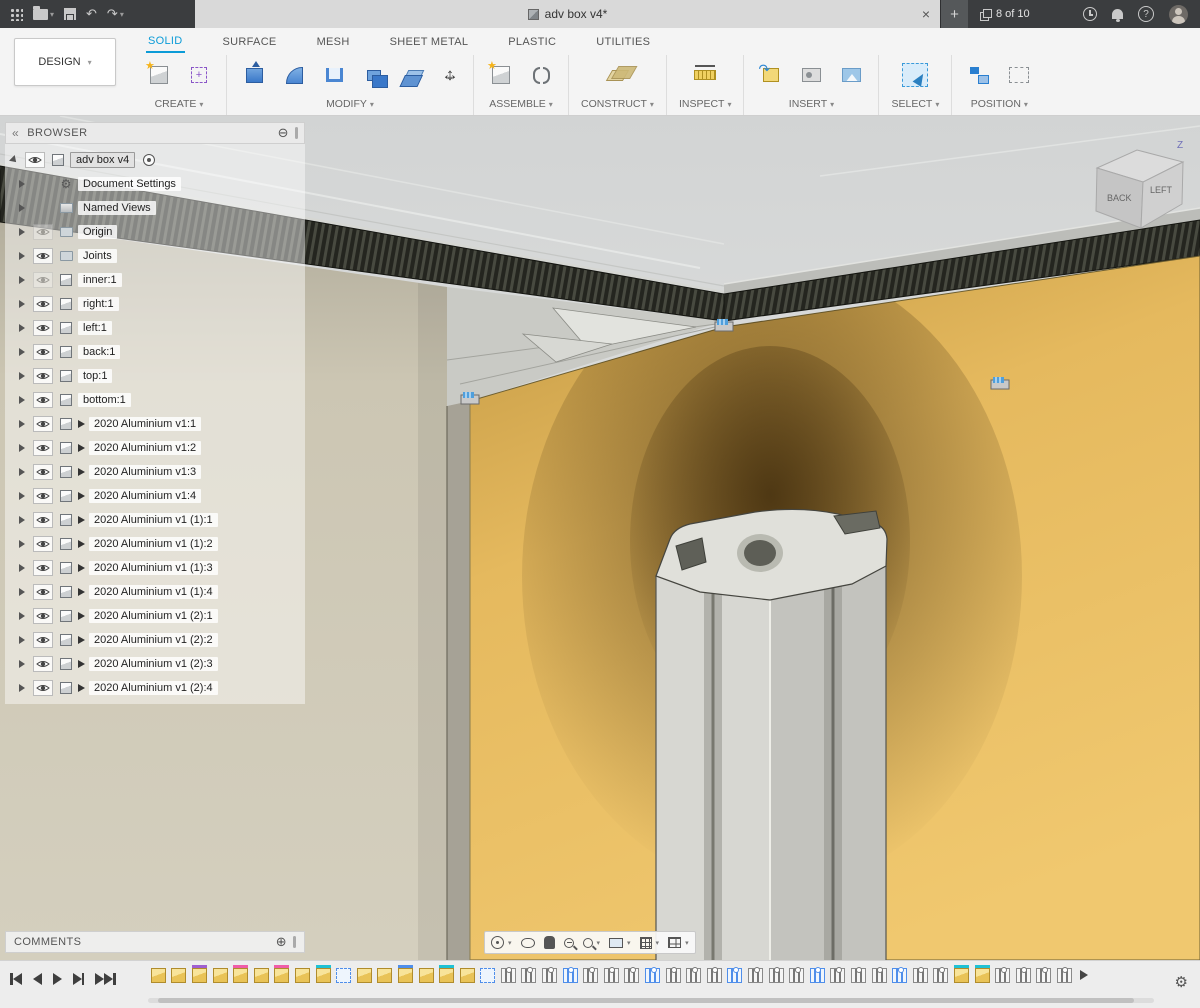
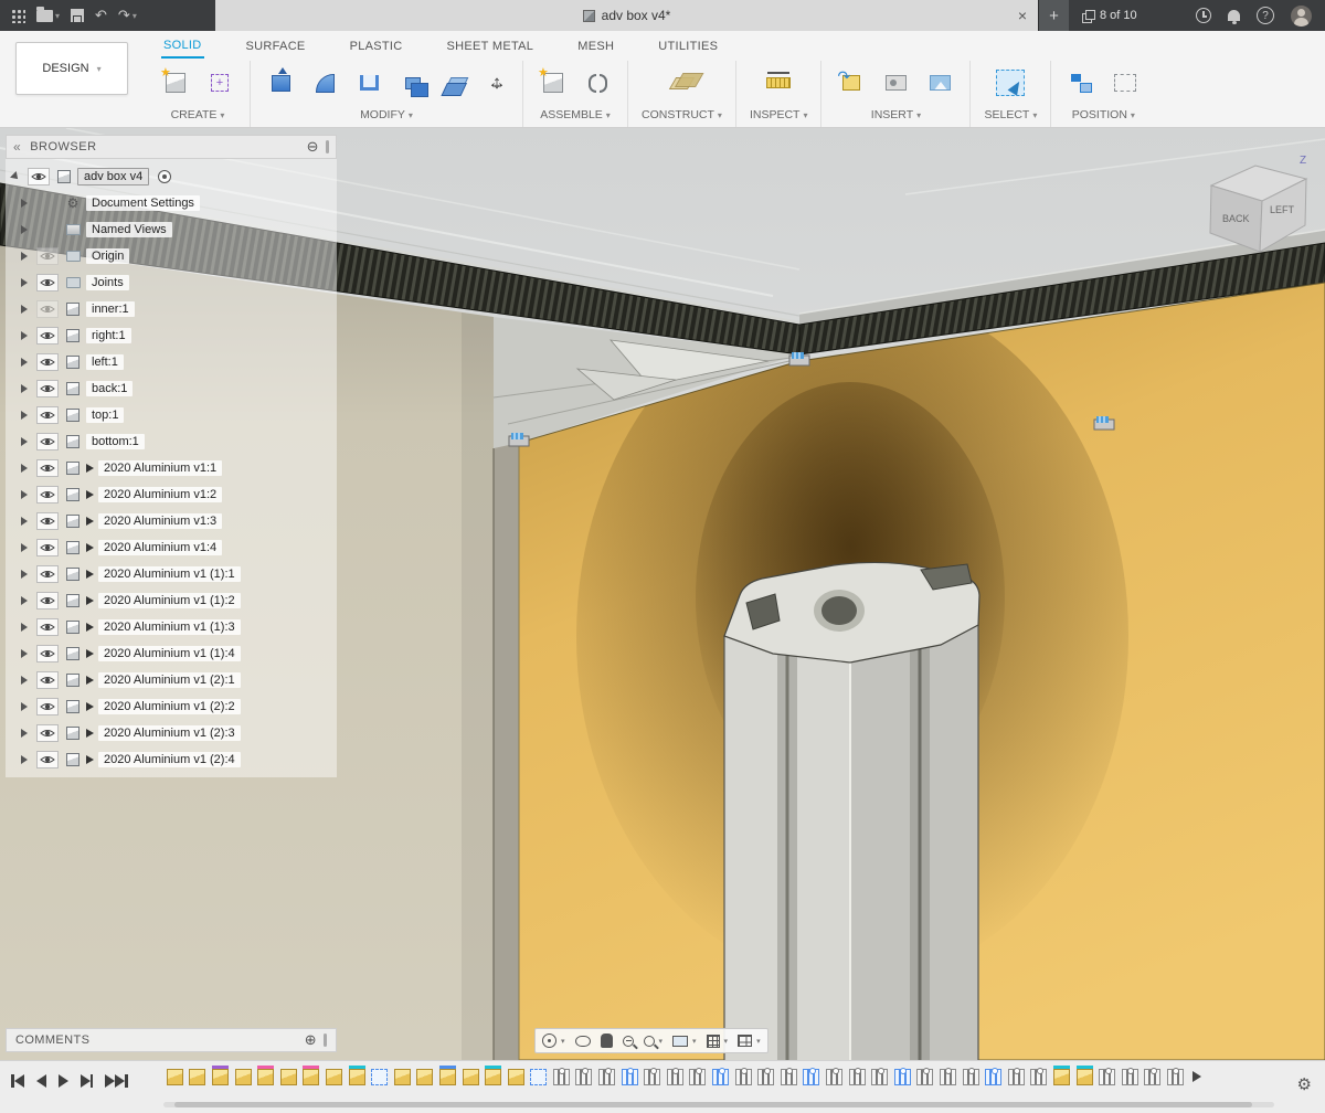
  ▾
  ↶
  ↷
  ▾
  adv box v4*
  ×
  +
  8 of 10
  ?
  DESIGN
  ▾
  SOLID
  SURFACE
- MESH
+ PLASTIC
  SHEET METAL
- PLASTIC
+ MESH
  UTILITIES
  ★
  +
  CREATE
  ↔
  ↕
  MODIFY
  ★
  ASSEMBLE
  CONSTRUCT
  INSPECT
  ↷
  INSERT
  SELECT
  POSITION
  BACK
  LEFT
  Z
  «
  BROWSER
  ⊖
  adv box v4
  ⚙
  Document Settings
  Named Views
  Origin
  Joints
  inner:1
  right:1
  left:1
  back:1
  top:1
  bottom:1
  2020 Aluminium v1:1
  2020 Aluminium v1:2
  2020 Aluminium v1:3
  2020 Aluminium v1:4
  2020 Aluminium v1 (1):1
  2020 Aluminium v1 (1):2
  2020 Aluminium v1 (1):3
  2020 Aluminium v1 (1):4
  2020 Aluminium v1 (2):1
  2020 Aluminium v1 (2):2
  2020 Aluminium v1 (2):3
  2020 Aluminium v1 (2):4
  COMMENTS
  ⊕
  ⚙
